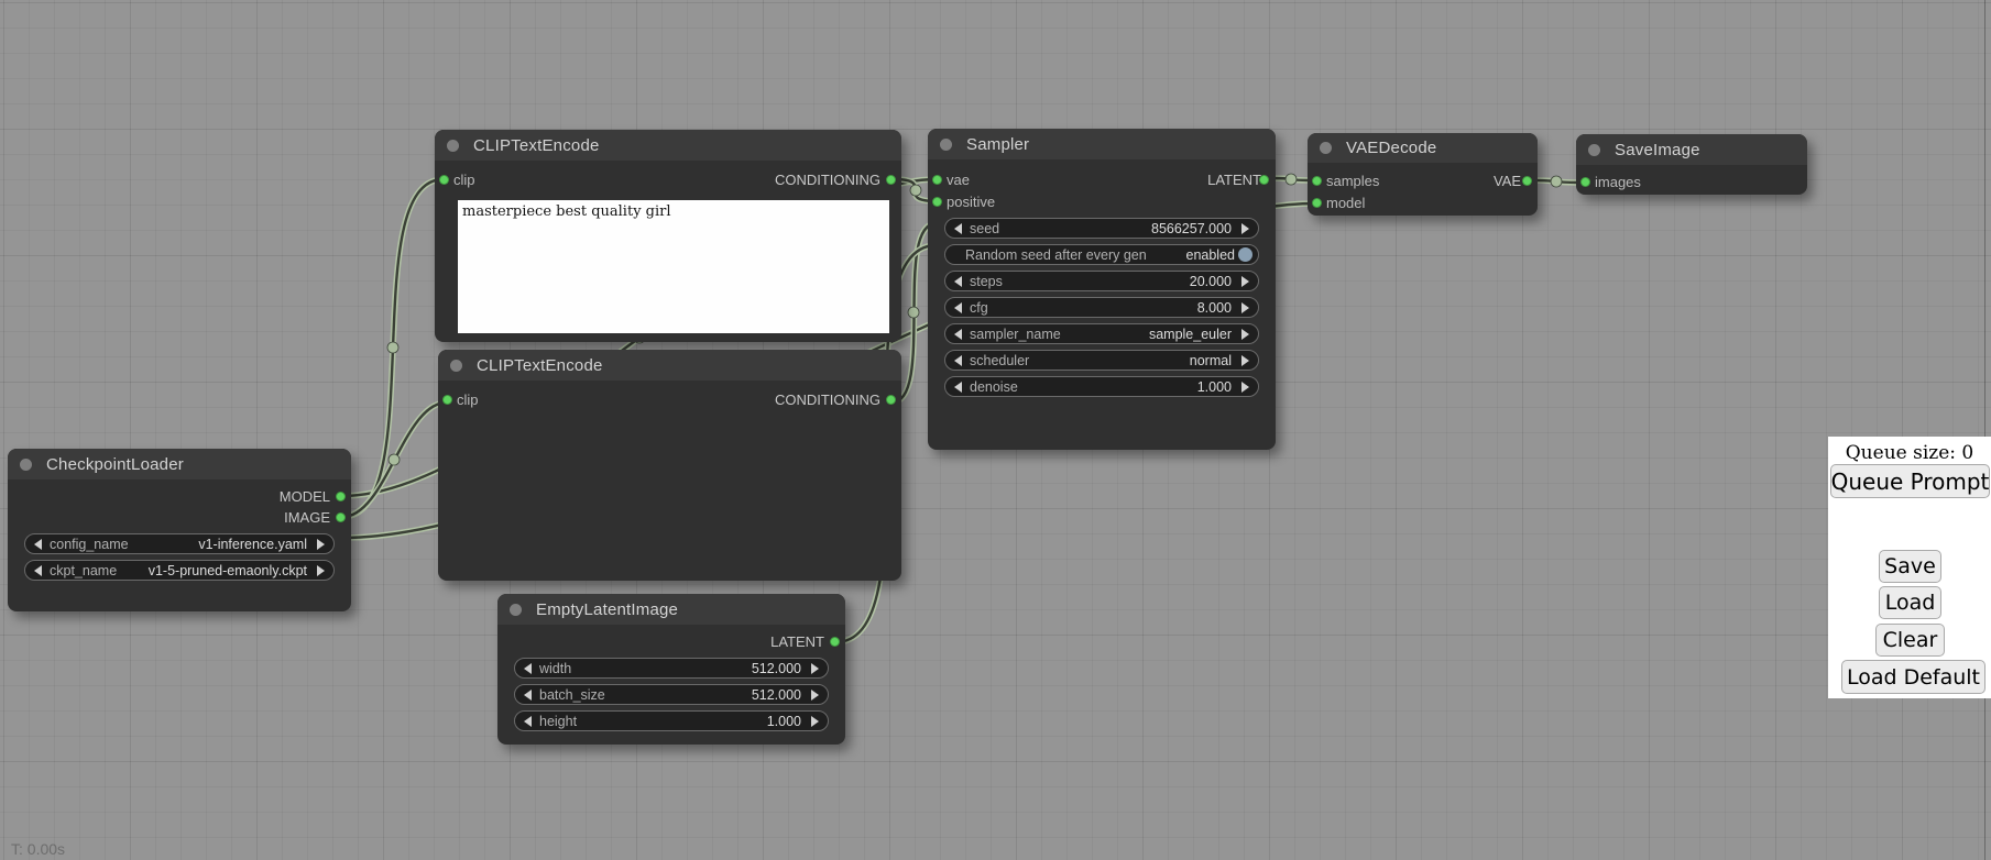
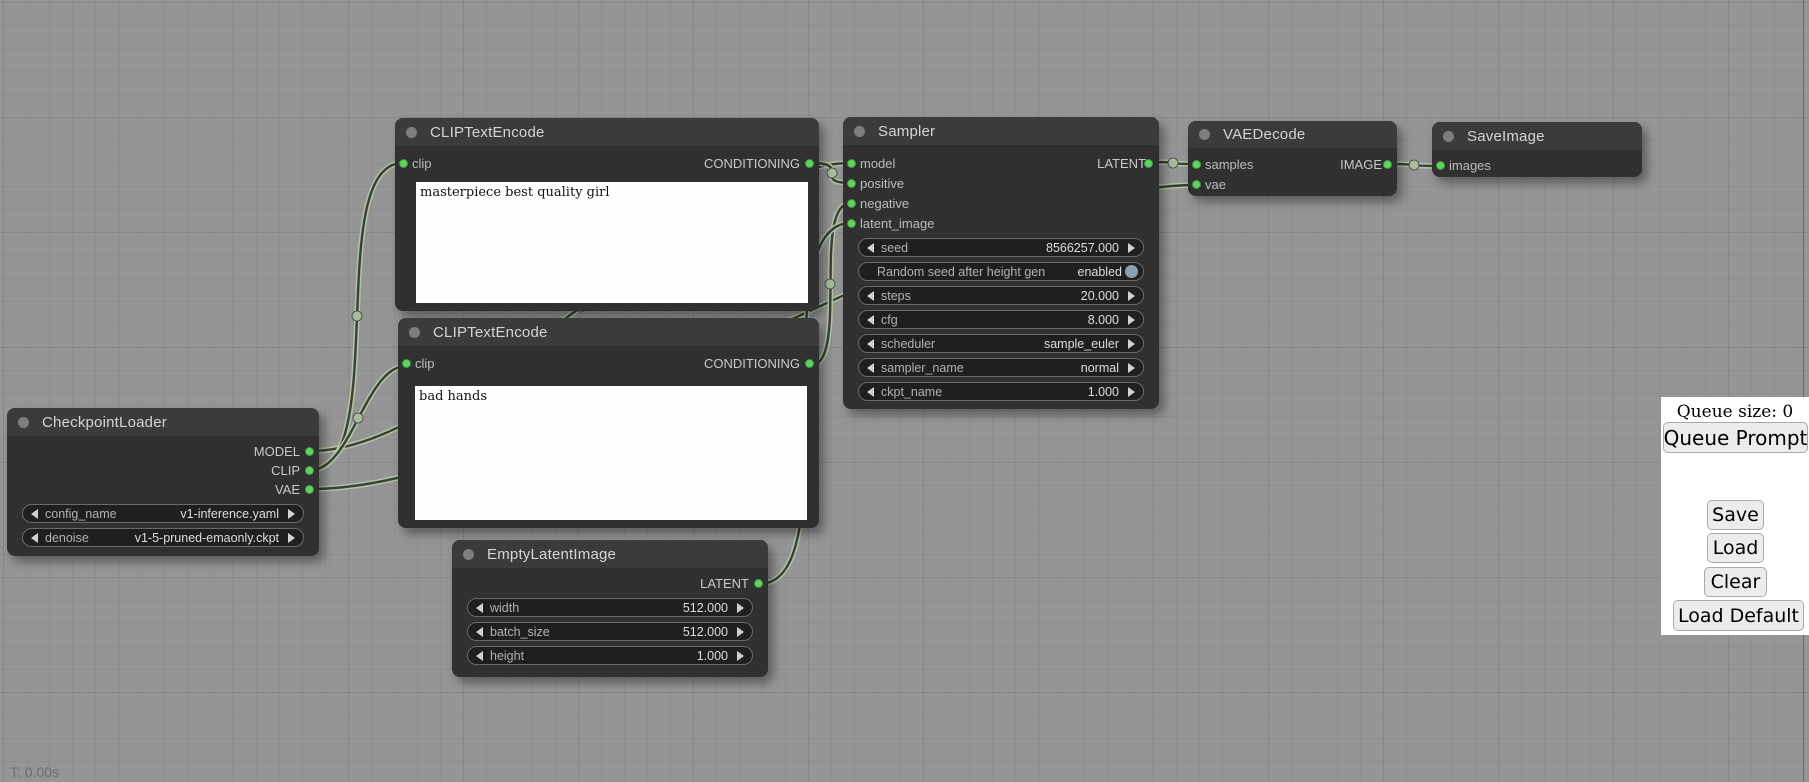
  CLIPTextEncode
  clip
  CONDITIONING
  masterpiece best quality girl
  CLIPTextEncode
  clip
  CONDITIONING
+ bad hands
  CheckpointLoader
  MODEL
+ CLIP
- IMAGE
+ VAE
  config_name
  v1-inference.yaml
- ckpt_name
+ denoise
  v1-5-pruned-emaonly.ckpt
  EmptyLatentImage
  LATENT
  width
  512.000
  batch_size
  512.000
  height
  1.000
  Sampler
- vae
+ model
  LATENT
  positive
+ negative
+ latent_image
  seed
  8566257.000
- Random seed after every gen
+ Random seed after height gen
  enabled
  steps
  20.000
  cfg
  8.000
- sampler_name
+ scheduler
  sample_euler
- scheduler
+ sampler_name
  normal
- denoise
+ ckpt_name
  1.000
  VAEDecode
  samples
- VAE
+ IMAGE
- model
+ vae
  SaveImage
  images
  Queue size: 0
  Queue Prompt
  Save
  Load
  Clear
  Load Default
  T: 0.00s
